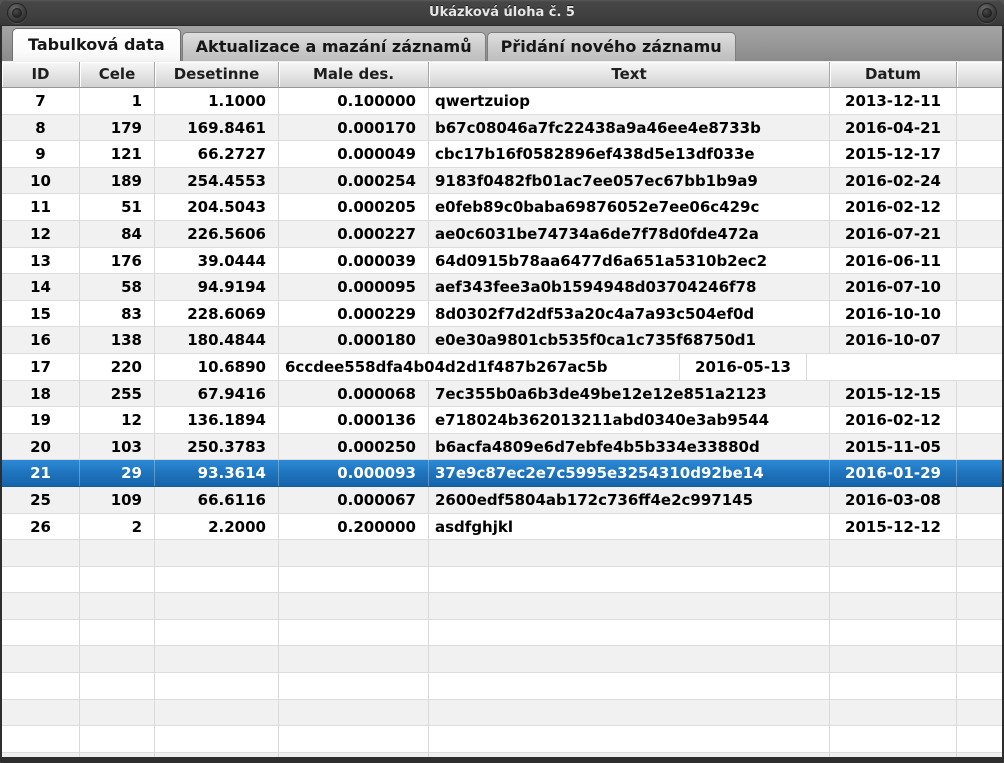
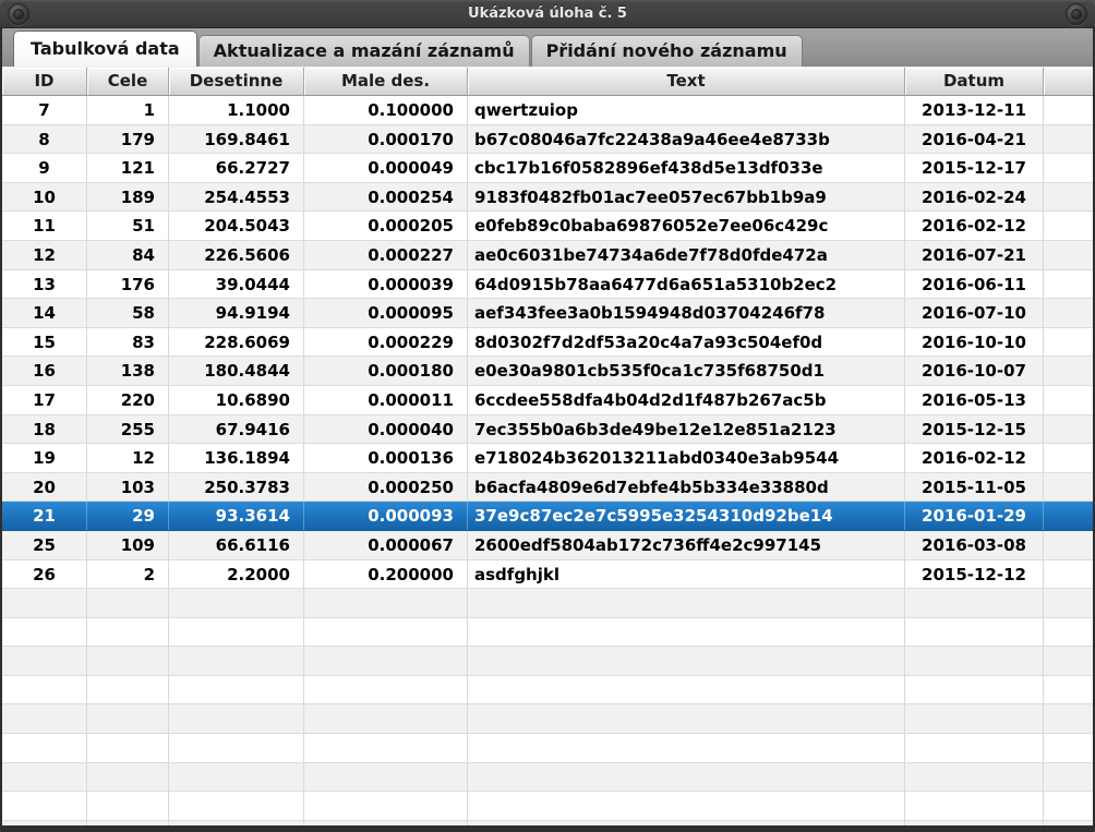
  Ukázková úloha č. 5
  Tabulková data
  Aktualizace a mazání záznamů
  Přidání nového záznamu
  ID
  Cele
  Desetinne
  Male des.
  Text
  Datum
  7
  1
  1.1000
  0.100000
  qwertzuiop
  2013-12-11
  8
  179
  169.8461
  0.000170
  b67c08046a7fc22438a9a46ee4e8733b
  2016-04-21
  9
  121
  66.2727
  0.000049
  cbc17b16f0582896ef438d5e13df033e
  2015-12-17
  10
  189
  254.4553
  0.000254
  9183f0482fb01ac7ee057ec67bb1b9a9
  2016-02-24
  11
  51
  204.5043
  0.000205
  e0feb89c0baba69876052e7ee06c429c
  2016-02-12
  12
  84
  226.5606
  0.000227
  ae0c6031be74734a6de7f78d0fde472a
  2016-07-21
  13
  176
  39.0444
  0.000039
  64d0915b78aa6477d6a651a5310b2ec2
  2016-06-11
  14
  58
  94.9194
  0.000095
  aef343fee3a0b1594948d03704246f78
  2016-07-10
  15
  83
  228.6069
  0.000229
  8d0302f7d2df53a20c4a7a93c504ef0d
  2016-10-10
  16
  138
  180.4844
  0.000180
  e0e30a9801cb535f0ca1c735f68750d1
  2016-10-07
  17
  220
  10.6890
+ 0.000011
  6ccdee558dfa4b04d2d1f487b267ac5b
  2016-05-13
  18
  255
  67.9416
- 0.000068
+ 0.000040
  7ec355b0a6b3de49be12e12e851a2123
  2015-12-15
  19
  12
  136.1894
  0.000136
  e718024b362013211abd0340e3ab9544
  2016-02-12
  20
  103
  250.3783
  0.000250
  b6acfa4809e6d7ebfe4b5b334e33880d
  2015-11-05
  21
  29
  93.3614
  0.000093
  37e9c87ec2e7c5995e3254310d92be14
  2016-01-29
  25
  109
  66.6116
  0.000067
  2600edf5804ab172c736ff4e2c997145
  2016-03-08
  26
  2
  2.2000
  0.200000
  asdfghjkl
  2015-12-12
